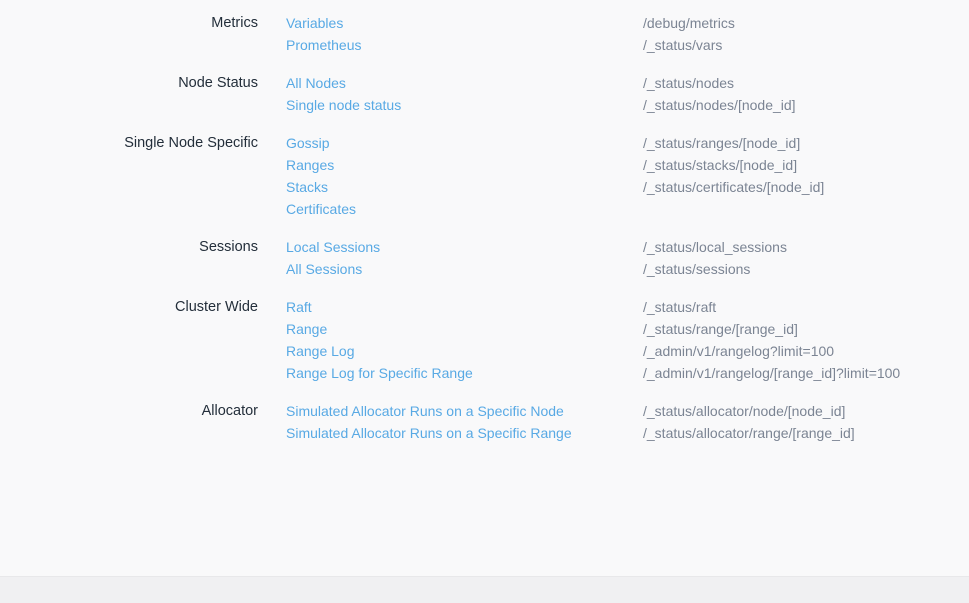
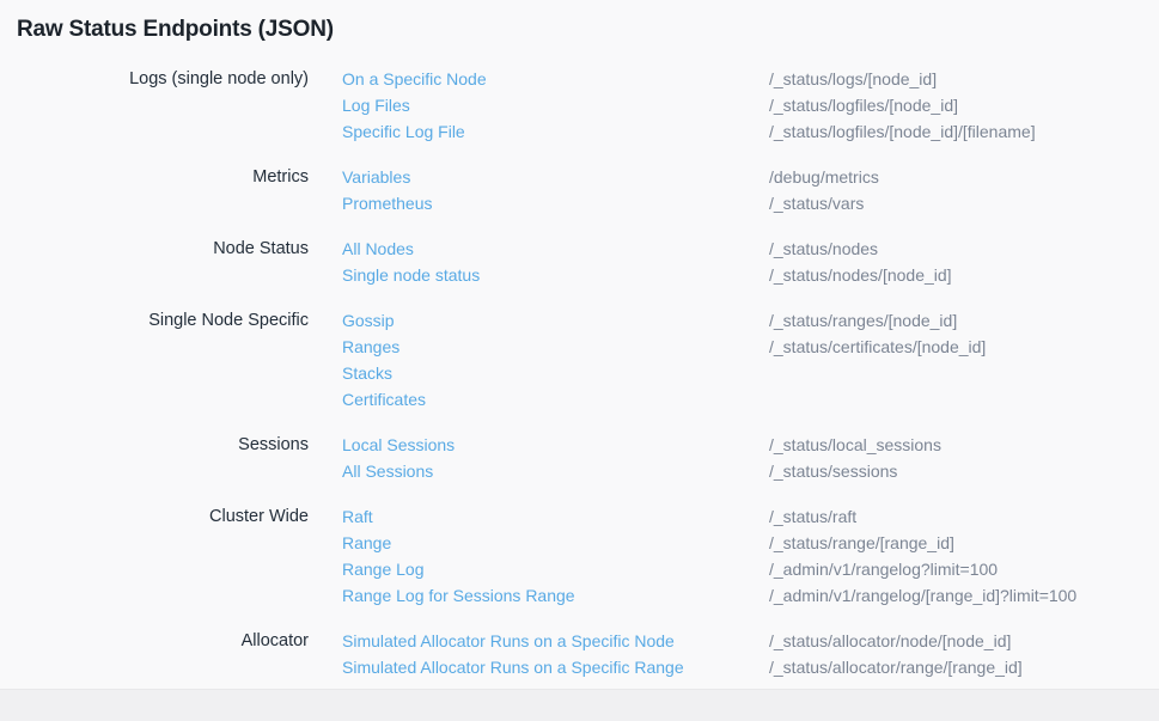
+ Raw Status Endpoints (JSON)
+ Logs (single node only)
+ On a Specific Node
+ Log Files
+ Specific Log File
+ /_status/logs/[node_id]
+ /_status/logfiles/[node_id]
+ /_status/logfiles/[node_id]/[filename]
  Metrics
  Variables
  Prometheus
  /debug/metrics
  /_status/vars
  Node Status
  All Nodes
  Single node status
  /_status/nodes
  /_status/nodes/[node_id]
  Single Node Specific
  Gossip
  Ranges
  Stacks
  Certificates
  /_status/ranges/[node_id]
- /_status/stacks/[node_id]
  /_status/certificates/[node_id]
  Sessions
  Local Sessions
  All Sessions
  /_status/local_sessions
  /_status/sessions
  Cluster Wide
  Raft
  Range
  Range Log
- Range Log for Specific Range
+ Range Log for Sessions Range
  /_status/raft
  /_status/range/[range_id]
  /_admin/v1/rangelog?limit=100
  /_admin/v1/rangelog/[range_id]?limit=100
  Allocator
  Simulated Allocator Runs on a Specific Node
  Simulated Allocator Runs on a Specific Range
  /_status/allocator/node/[node_id]
  /_status/allocator/range/[range_id]
